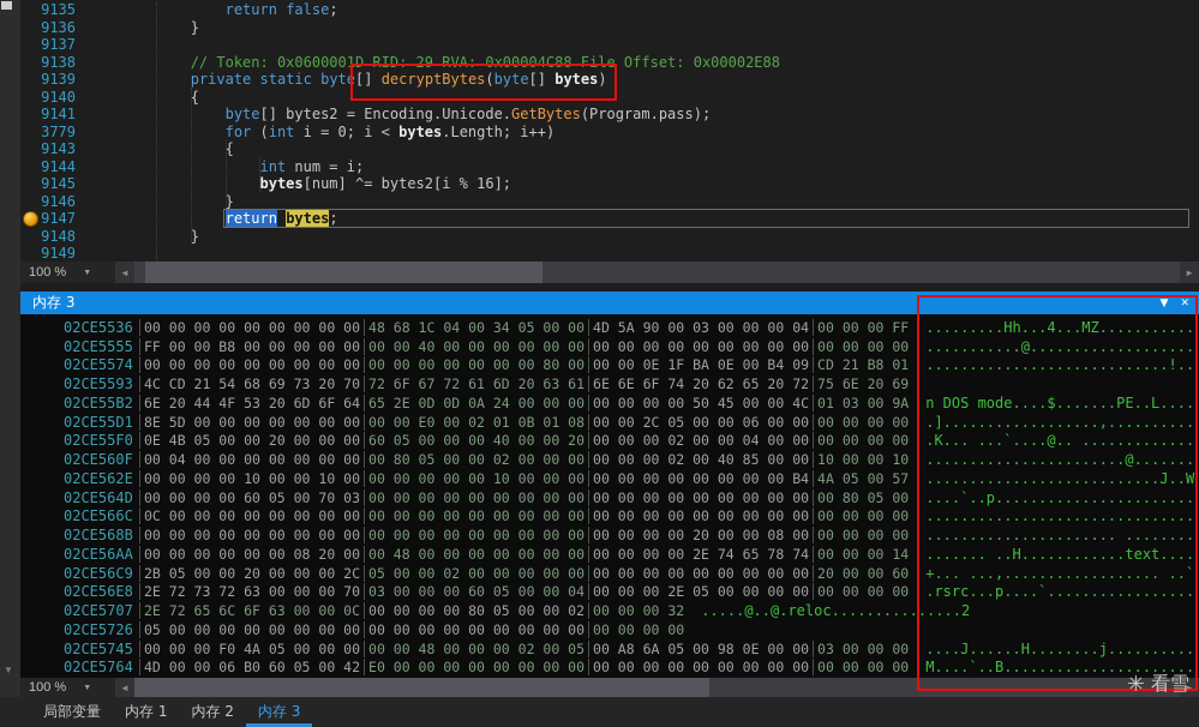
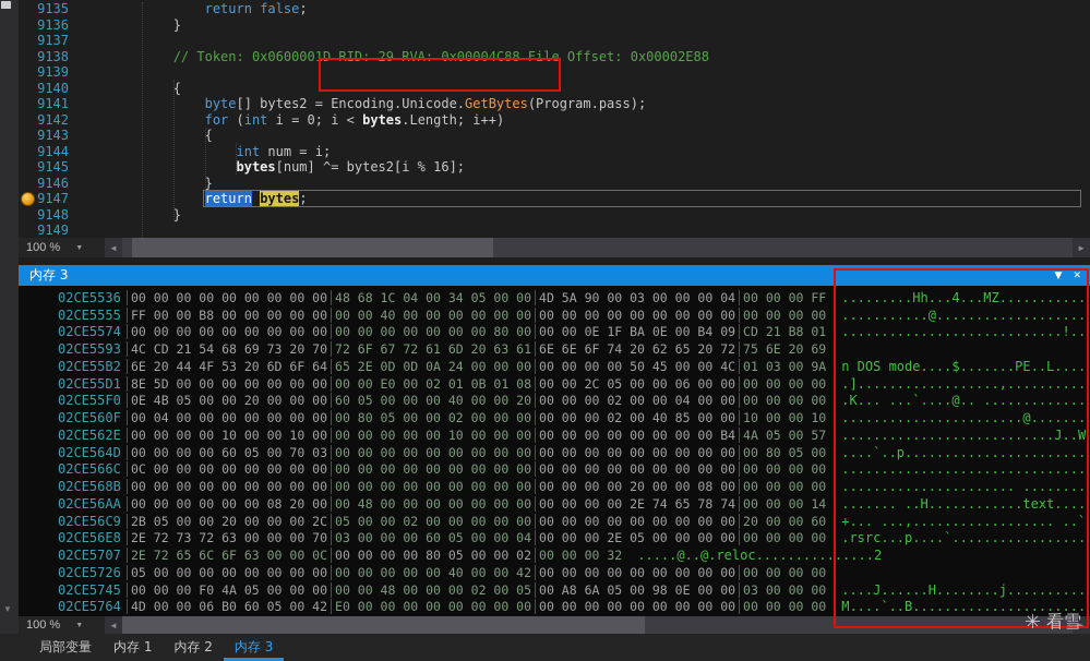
  ▼
  9135
  return false;
  9136
  }
  9137
  9138
  // Token: 0x0600001D RID: 29 RVA: 0x00004C88 File Offset: 0x00002E88
  9139
- private static byte[] decryptBytes(byte[] bytes)
  9140
  {
  9141
  byte[] bytes2 = Encoding.Unicode.GetBytes(Program.pass);
- 3779
+ 9142
  for (int i = 0; i < bytes.Length; i++)
  9143
  {
  9144
  int num = i;
  9145
  bytes[num] ^= bytes2[i % 16];
  9146
  }
  9147
  return bytes;
  9148
  }
  9149
  100 %
  ◄
  ►
  内存 3
  ▼
  ✕
  02CE5536
  00 00 00 00 00 00 00 00 00
  48 68 1C 04 00 34 05 00 00
  4D 5A 90 00 03 00 00 00 04
  00 00 00 FF
  .........Hh...4...MZ...........
  02CE5555
  FF 00 00 B8 00 00 00 00 00
  00 00 40 00 00 00 00 00 00
  00 00 00 00 00 00 00 00 00
  00 00 00 00
  ...........@...................
  02CE5574
  00 00 00 00 00 00 00 00 00
  00 00 00 00 00 00 00 80 00
  00 00 0E 1F BA 0E 00 B4 09
  CD 21 B8 01
  ............................!..
  02CE5593
  4C CD 21 54 68 69 73 20 70
  72 6F 67 72 61 6D 20 63 61
  6E 6E 6F 74 20 62 65 20 72
  75 6E 20 69
  02CE55B2
  6E 20 44 4F 53 20 6D 6F 64
  65 2E 0D 0D 0A 24 00 00 00
  00 00 00 00 50 45 00 00 4C
  01 03 00 9A
  n DOS mode....$.......PE..L....
  02CE55D1
  8E 5D 00 00 00 00 00 00 00
  00 00 E0 00 02 01 0B 01 08
  00 00 2C 05 00 00 06 00 00
  00 00 00 00
  .]..................,..........
  02CE55F0
  0E 4B 05 00 00 20 00 00 00
  60 05 00 00 00 40 00 00 20
  00 00 00 02 00 00 04 00 00
  00 00 00 00
  .K... ...`....@.. .............
  02CE560F
  00 04 00 00 00 00 00 00 00
  00 80 05 00 00 02 00 00 00
  00 00 00 02 00 40 85 00 00
  10 00 00 10
  .......................@.......
  02CE562E
  00 00 00 00 10 00 00 10 00
  00 00 00 00 00 10 00 00 00
  00 00 00 00 00 00 00 00 B4
  4A 05 00 57
  ...........................J..W
  02CE564D
  00 00 00 00 60 05 00 70 03
  00 00 00 00 00 00 00 00 00
  00 00 00 00 00 00 00 00 00
  00 80 05 00
  ....`..p.......................
  02CE566C
  0C 00 00 00 00 00 00 00 00
  00 00 00 00 00 00 00 00 00
  00 00 00 00 00 00 00 00 00
  00 00 00 00
  ...............................
  02CE568B
  00 00 00 00 00 00 00 00 00
  00 00 00 00 00 00 00 00 00
  00 00 00 00 20 00 00 08 00
  00 00 00 00
  ...................... ........
  02CE56AA
  00 00 00 00 00 00 08 20 00
  00 48 00 00 00 00 00 00 00
  00 00 00 00 2E 74 65 78 74
  00 00 00 14
  ....... ..H............text....
  02CE56C9
  2B 05 00 00 20 00 00 00 2C
  05 00 00 02 00 00 00 00 00
  00 00 00 00 00 00 00 00 00
  20 00 00 60
  +... ...,.................. ..`
  02CE56E8
  2E 72 73 72 63 00 00 00 70
  03 00 00 00 60 05 00 00 04
  00 00 00 2E 05 00 00 00 00
  00 00 00 00
  .rsrc...p....`.................
  02CE5707
  2E 72 65 6C 6F 63 00 00 0C
  00 00 00 00 80 05 00 00 02
  00 00 00 32
  .....@..@.reloc...............2
  02CE5726
  05 00 00 00 00 00 00 00 00
+ 00 00 00 00 00 40 00 00 42
  00 00 00 00 00 00 00 00 00
  00 00 00 00
  02CE5745
  00 00 00 F0 4A 05 00 00 00
  00 00 48 00 00 00 02 00 05
  00 A8 6A 05 00 98 0E 00 00
  03 00 00 00
  ....J......H........j..........
  02CE5764
  4D 00 00 06 B0 60 05 00 42
  E0 00 00 00 00 00 00 00 00
  00 00 00 00 00 00 00 00 00
  00 00 00 00
  M....`..B......................
  100 %
  ◄
  ►
  局部变量
  内存 1
  内存 2
  内存 3
  ✳
  看雪
